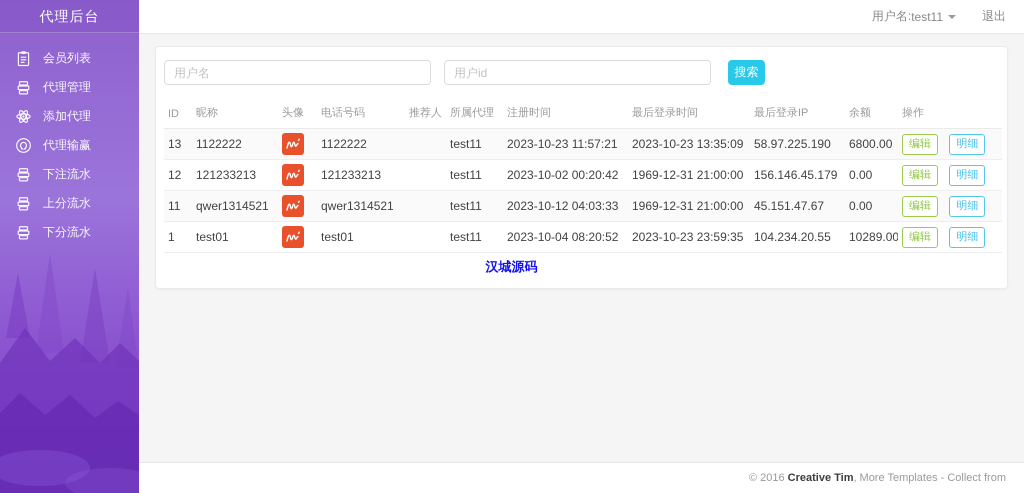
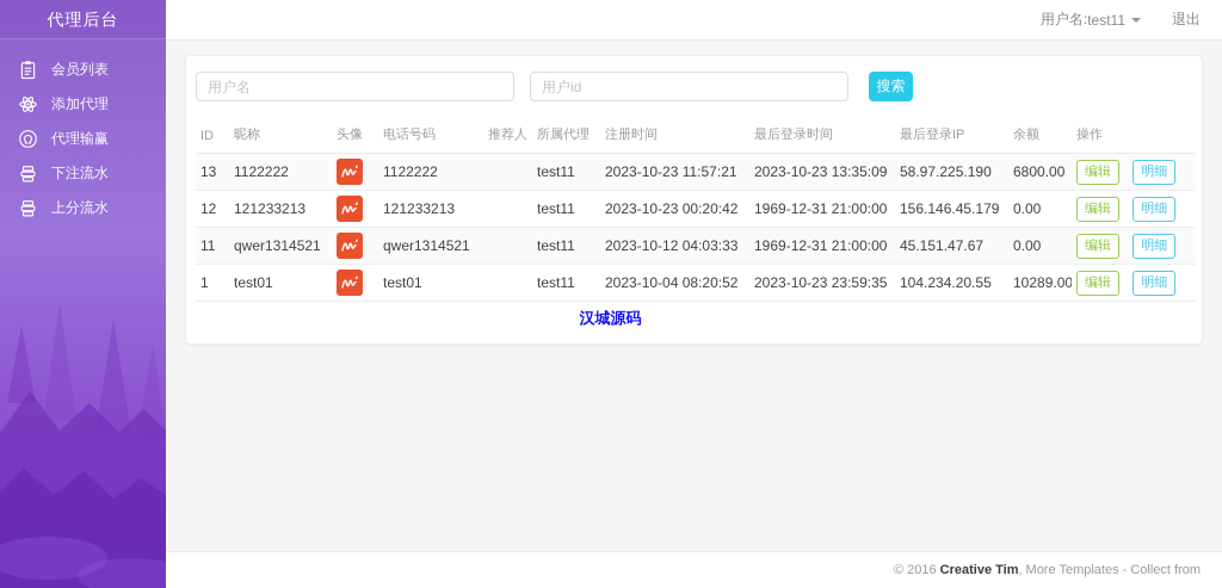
  代理后台
  会员列表
- 代理管理
  添加代理
  代理输赢
  下注流水
  上分流水
- 下分流水
  用户名:
  test11
  退出
  用户名
  用户id
  搜索
  ID	昵称	头像	电话号码	推荐人	所属代理	注册时间	最后登录时间	最后登录IP	余额	操作
  13	1122222		1122222		test11	2023-10-23 11:57:21	2023-10-23 13:35:09	58.97.225.190	6800.00	编辑 明细
- 12	121233213		121233213		test11	2023-10-02 00:20:42	1969-12-31 21:00:00	156.146.45.179	0.00	编辑 明细
+ 12	121233213		121233213		test11	2023-10-23 00:20:42	1969-12-31 21:00:00	156.146.45.179	0.00	编辑 明细
  11	qwer1314521		qwer1314521		test11	2023-10-12 04:03:33	1969-12-31 21:00:00	45.151.47.67	0.00	编辑 明细
  1	test01		test01		test11	2023-10-04 08:20:52	2023-10-23 23:59:35	104.234.20.55	10289.00	编辑 明细
  汉城源码
  © 2016
  Creative Tim
  ,
  More Templates
  - Collect from
